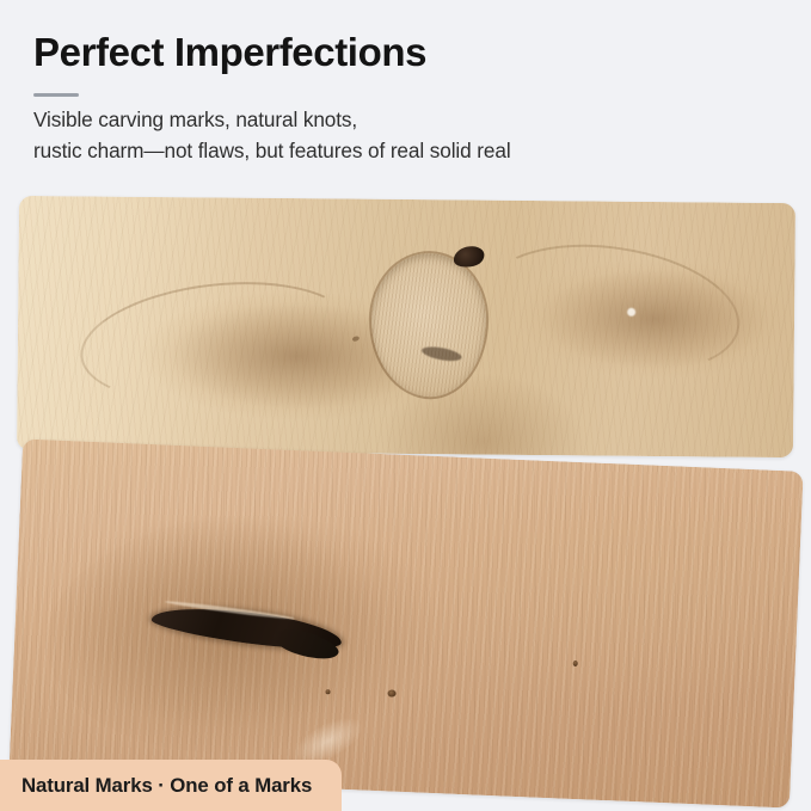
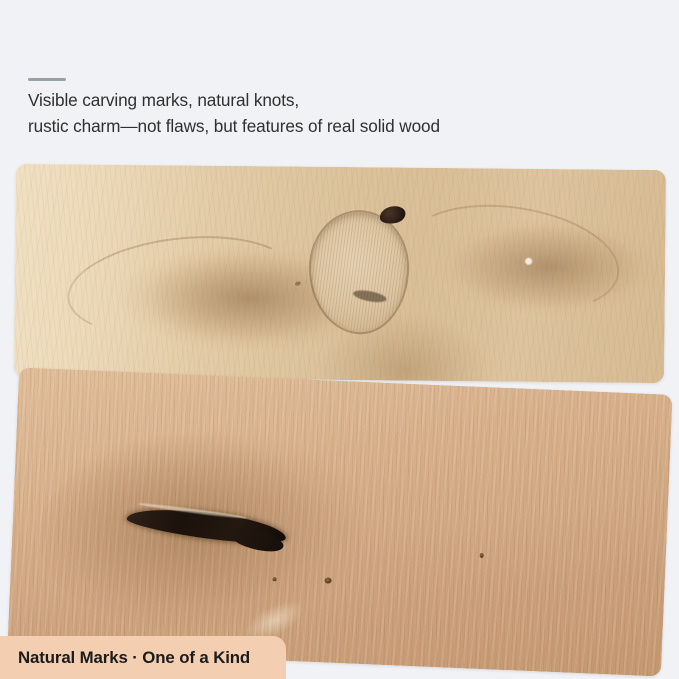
- Perfect Imperfections
  Visible carving marks, natural knots,
- rustic charm—not flaws, but features of real solid real
+ rustic charm—not flaws, but features of real solid wood
- Natural Marks · One of a Marks
+ Natural Marks · One of a Kind
